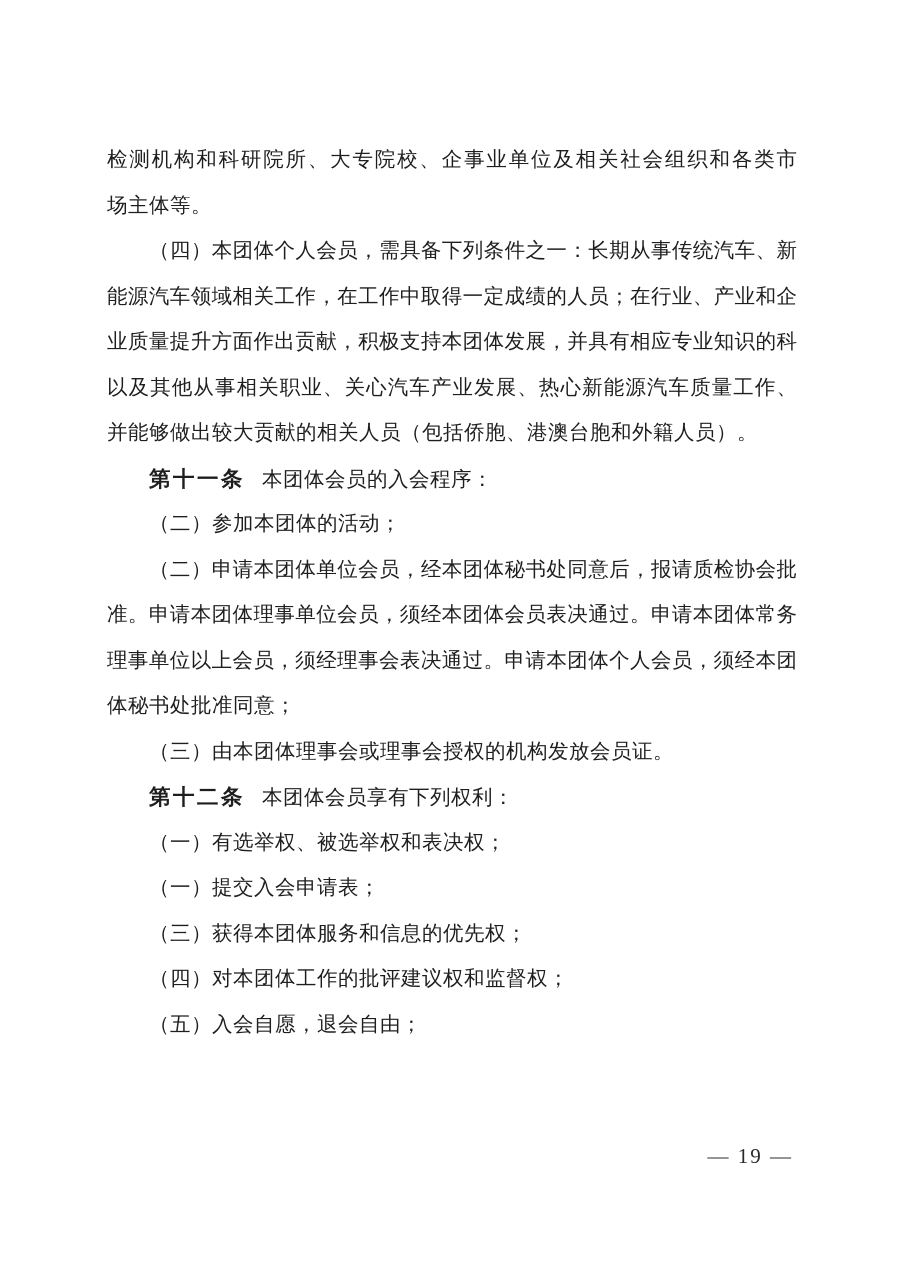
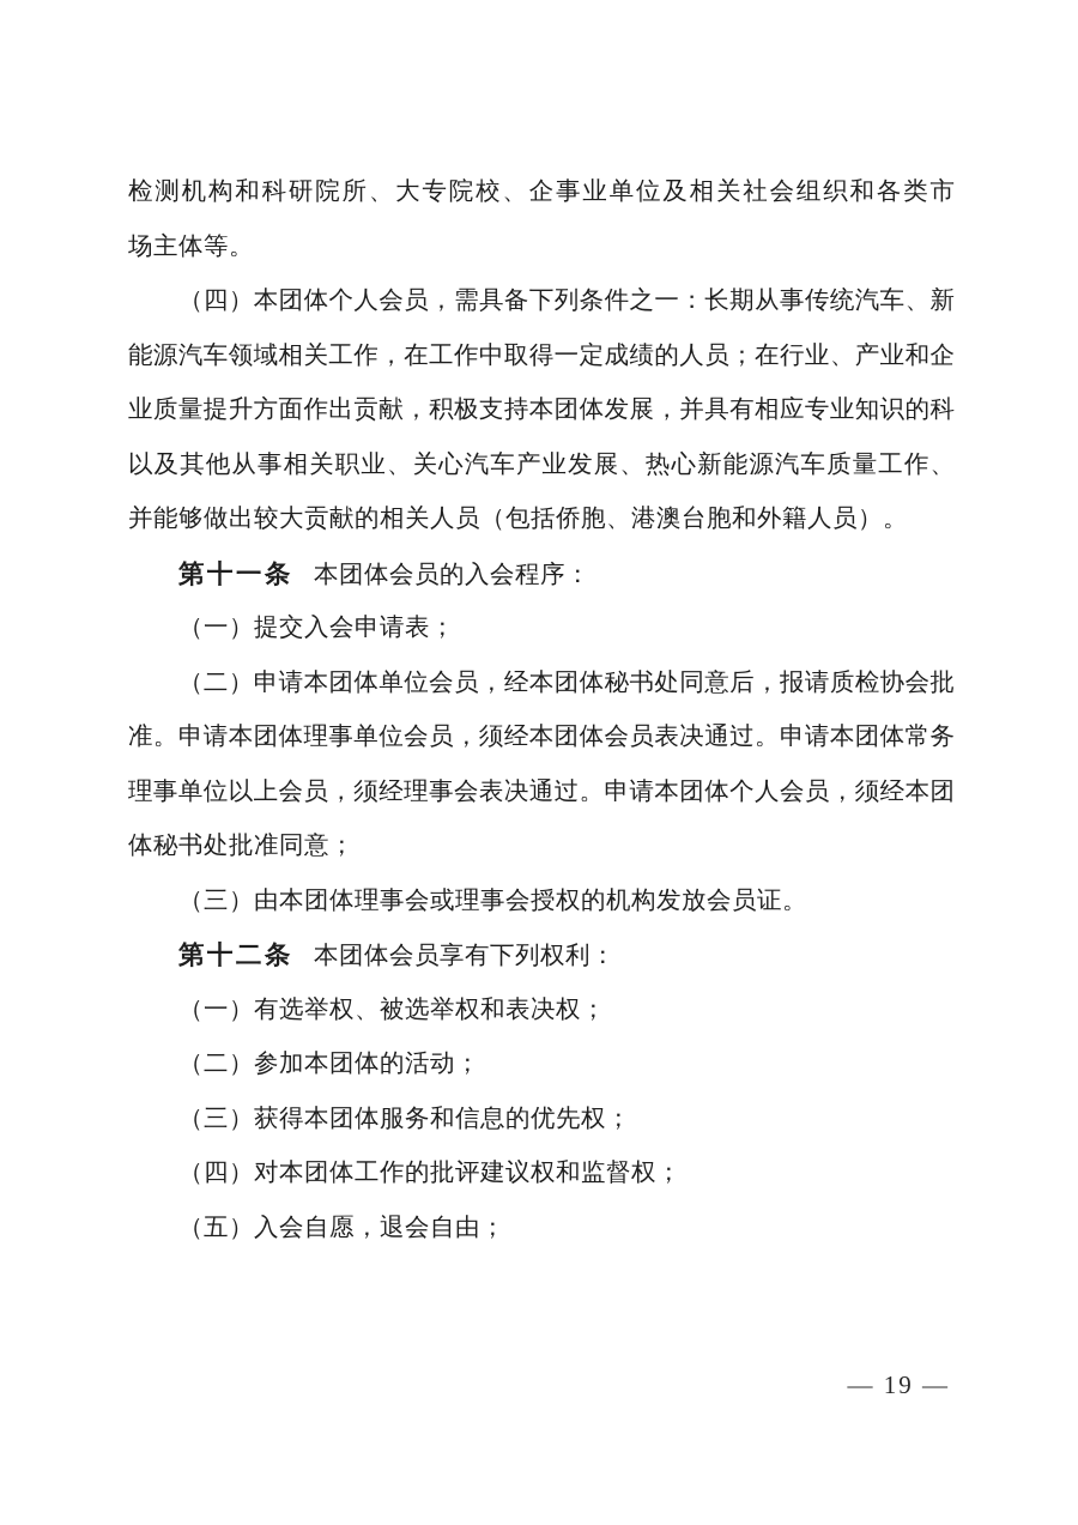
  检测机构和科研院所、大专院校、企事业单位及相关社会组织和各类市
  场主体等。
  （四）本团体个人会员，需具备下列条件之一：长期从事传统汽车、新
  能源汽车领域相关工作，在工作中取得一定成绩的人员；在行业、产业和企
  业质量提升方面作出贡献，积极支持本团体发展，并具有相应专业知识的科
  以及其他从事相关职业、关心汽车产业发展、热心新能源汽车质量工作、
  并能够做出较大贡献的相关人员（包括侨胞、港澳台胞和外籍人员）。
  第十一条 本团体会员的入会程序：
- （二）参加本团体的活动；
+ （一）提交入会申请表；
  （二）申请本团体单位会员，经本团体秘书处同意后，报请质检协会批
  准。申请本团体理事单位会员，须经本团体会员表决通过。申请本团体常务
  理事单位以上会员，须经理事会表决通过。申请本团体个人会员，须经本团
  体秘书处批准同意；
  （三）由本团体理事会或理事会授权的机构发放会员证。
  第十二条 本团体会员享有下列权利：
  （一）有选举权、被选举权和表决权；
- （一）提交入会申请表；
+ （二）参加本团体的活动；
  （三）获得本团体服务和信息的优先权；
  （四）对本团体工作的批评建议权和监督权；
  （五）入会自愿，退会自由；
  — 19 —
